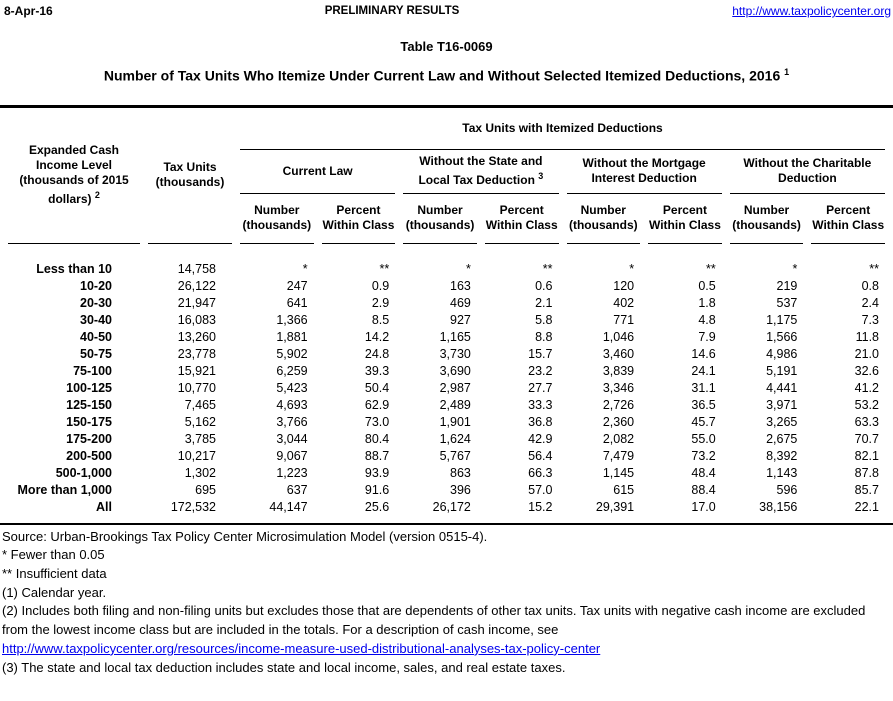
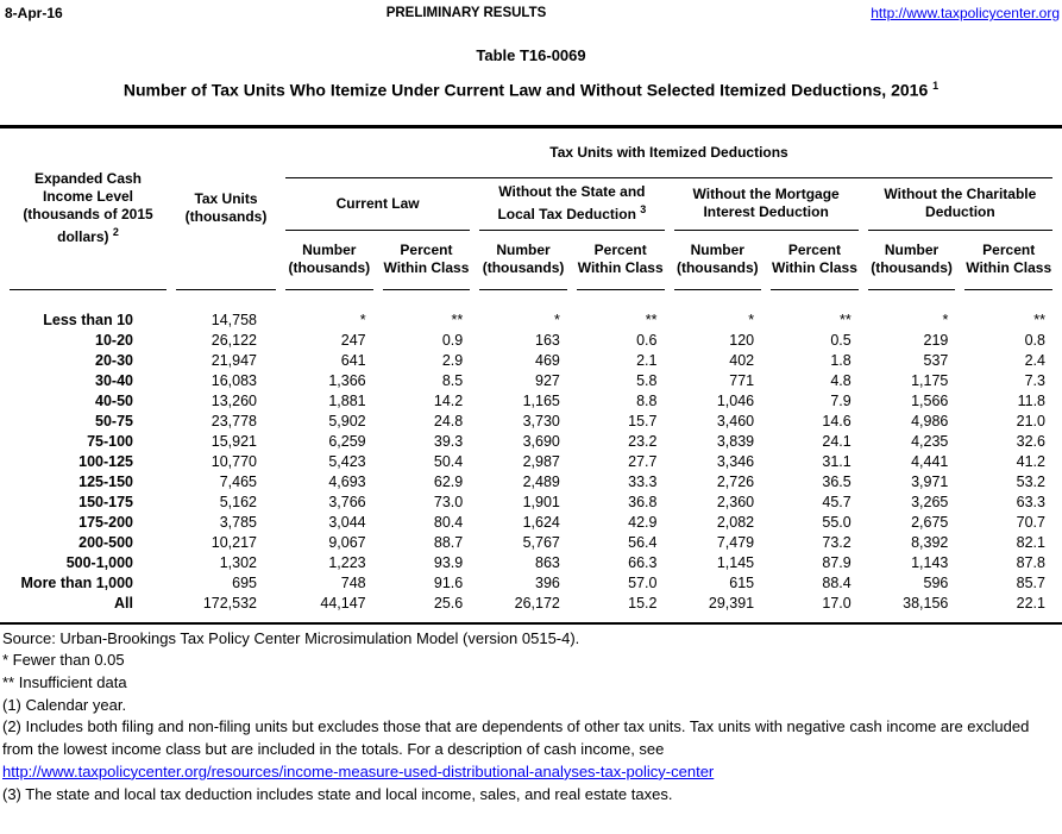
  8-Apr-16
  PRELIMINARY RESULTS
  http://www.taxpolicycenter.org
  Table T16-0069
  Number of Tax Units Who Itemize Under Current Law and Without Selected Itemized Deductions, 2016 1
  Expanded Cash Income Level (thousands of 2015 dollars) 2	Tax Units (thousands)	Tax Units with Itemized Deductions
  Current Law	Without the State and Local Tax Deduction 3	Without the Mortgage Interest Deduction	Without the Charitable Deduction
  Number (thousands)	Percent Within Class	Number (thousands)	Percent Within Class	Number (thousands)	Percent Within Class	Number (thousands)	Percent Within Class
  Less than 10	14,758	*	**	*	**	*	**	*	**
  10-20	26,122	247	0.9	163	0.6	120	0.5	219	0.8
  20-30	21,947	641	2.9	469	2.1	402	1.8	537	2.4
  30-40	16,083	1,366	8.5	927	5.8	771	4.8	1,175	7.3
  40-50	13,260	1,881	14.2	1,165	8.8	1,046	7.9	1,566	11.8
  50-75	23,778	5,902	24.8	3,730	15.7	3,460	14.6	4,986	21.0
- 75-100	15,921	6,259	39.3	3,690	23.2	3,839	24.1	5,191	32.6
+ 75-100	15,921	6,259	39.3	3,690	23.2	3,839	24.1	4,235	32.6
  100-125	10,770	5,423	50.4	2,987	27.7	3,346	31.1	4,441	41.2
  125-150	7,465	4,693	62.9	2,489	33.3	2,726	36.5	3,971	53.2
  150-175	5,162	3,766	73.0	1,901	36.8	2,360	45.7	3,265	63.3
  175-200	3,785	3,044	80.4	1,624	42.9	2,082	55.0	2,675	70.7
  200-500	10,217	9,067	88.7	5,767	56.4	7,479	73.2	8,392	82.1
- 500-1,000	1,302	1,223	93.9	863	66.3	1,145	48.4	1,143	87.8
+ 500-1,000	1,302	1,223	93.9	863	66.3	1,145	87.9	1,143	87.8
- More than 1,000	695	637	91.6	396	57.0	615	88.4	596	85.7
+ More than 1,000	695	748	91.6	396	57.0	615	88.4	596	85.7
  All	172,532	44,147	25.6	26,172	15.2	29,391	17.0	38,156	22.1
  Source: Urban-Brookings Tax Policy Center Microsimulation Model (version 0515-4).
  * Fewer than 0.05
  ** Insufficient data
  (1) Calendar year.
  (2) Includes both filing and non-filing units but excludes those that are dependents of other tax units. Tax units with negative cash income are excluded from the lowest income class but are included in the totals. For a description of cash income, see
  http://www.taxpolicycenter.org/resources/income-measure-used-distributional-analyses-tax-policy-center
  (3) The state and local tax deduction includes state and local income, sales, and real estate taxes.
